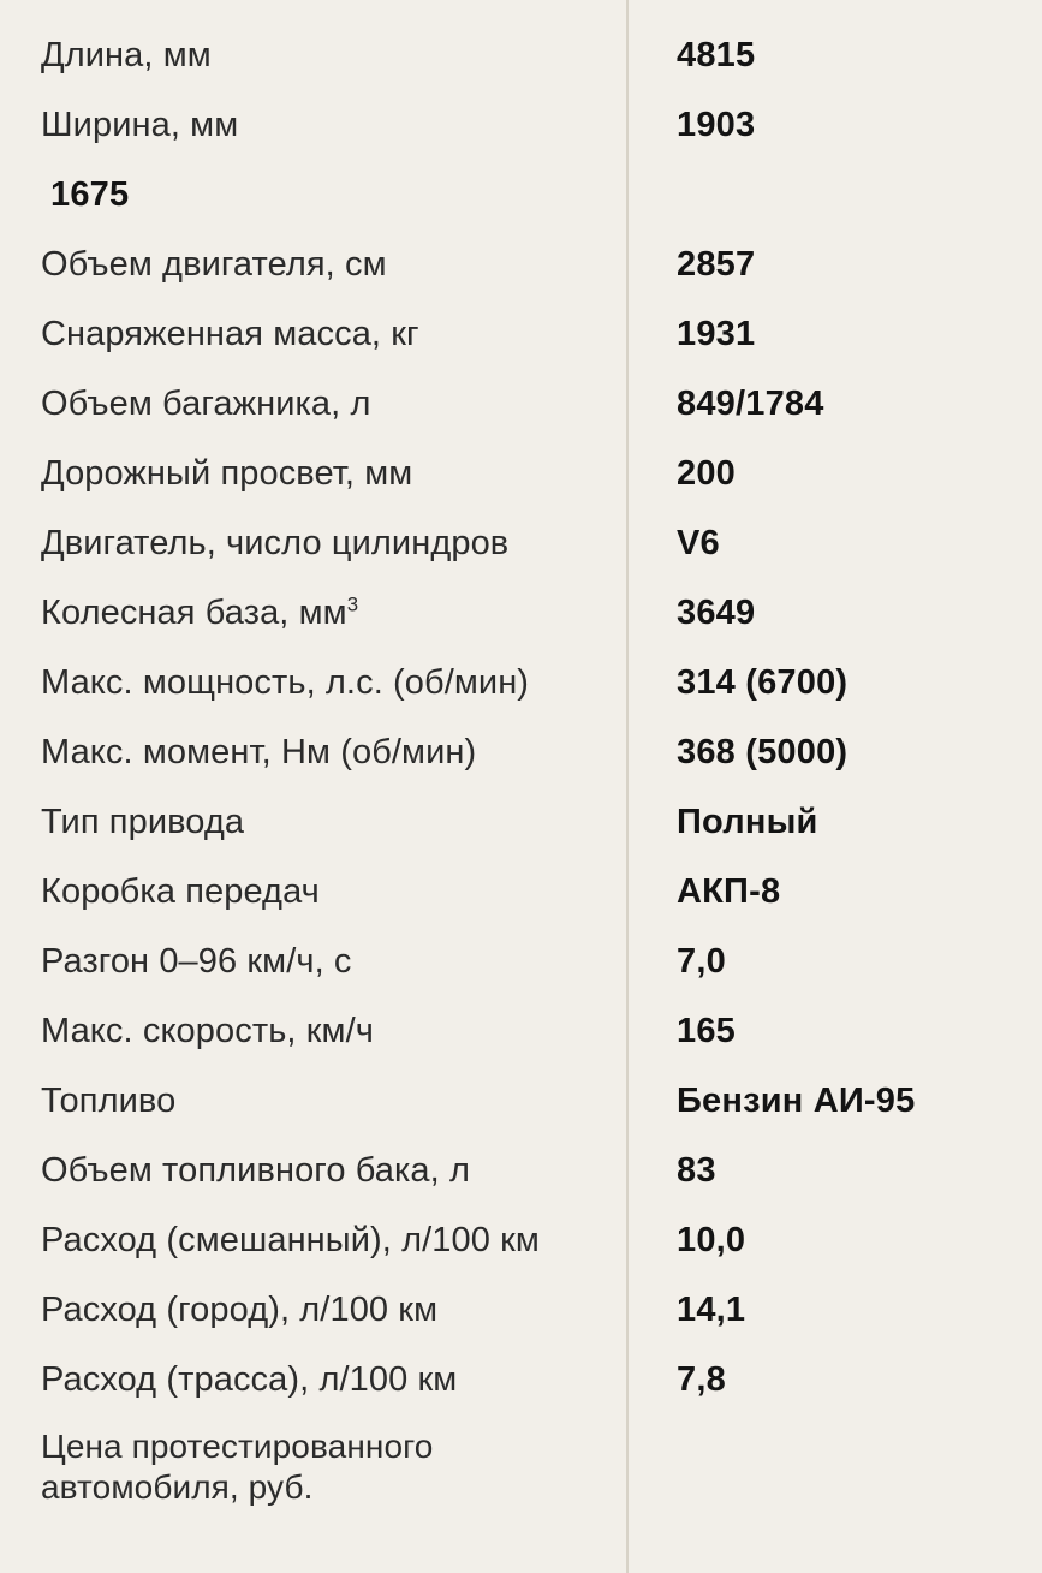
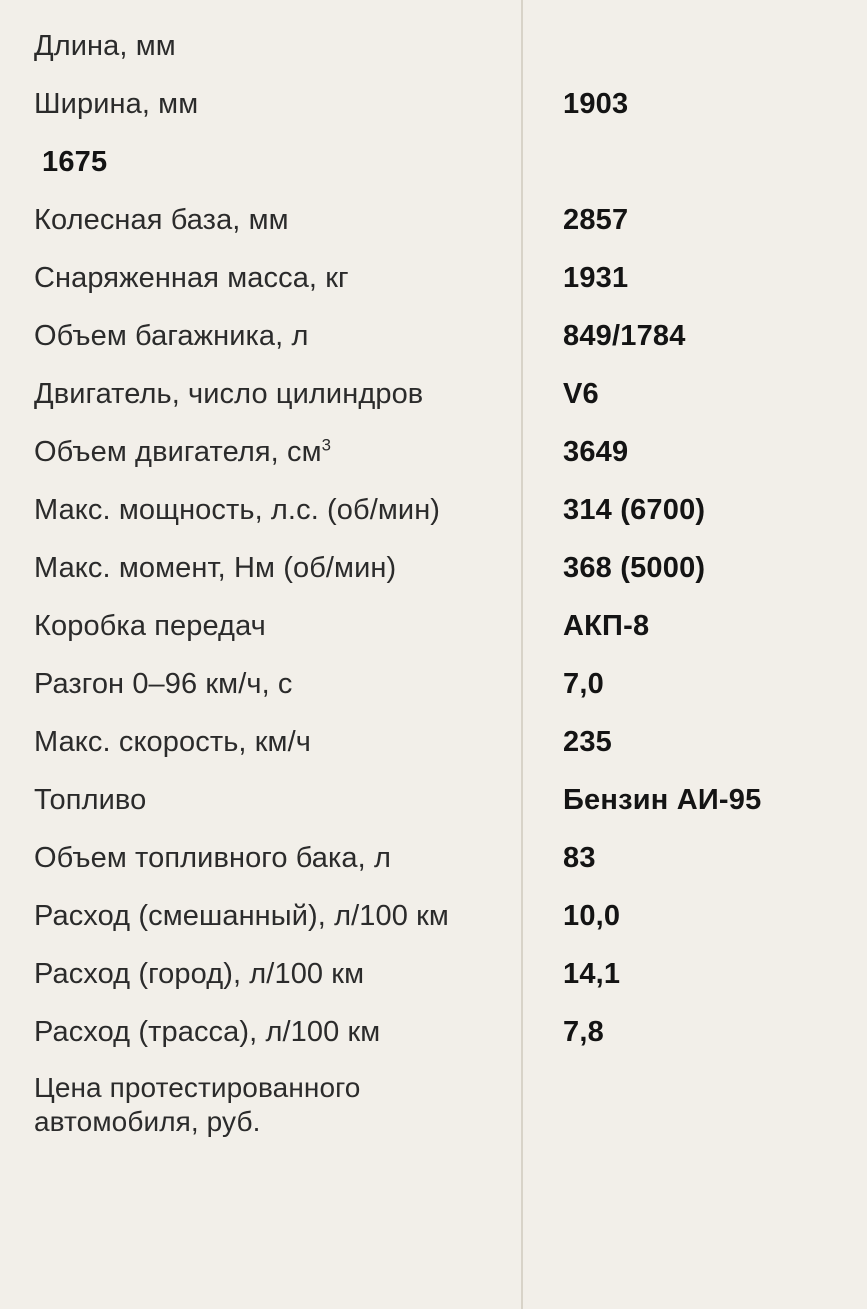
  Длина, мм
- 4815
  Ширина, мм
  1903
  1675
- Объем двигателя, см
+ Колесная база, мм
  2857
  Снаряженная масса, кг
  1931
  Объем багажника, л
  849/1784
- Дорожный просвет, мм
- 200
  Двигатель, число цилиндров
  V6
- Колесная база, мм3
+ Объем двигателя, см3
  3649
  Макс. мощность, л.с. (об/мин)
  314 (6700)
  Макс. момент, Нм (об/мин)
  368 (5000)
- Тип привода
- Полный
  Коробка передач
  АКП-8
  Разгон 0–96 км/ч, с
  7,0
  Макс. скорость, км/ч
- 165
+ 235
  Топливо
  Бензин АИ-95
  Объем топливного бака, л
  83
  Расход (смешанный), л/100 км
  10,0
  Расход (город), л/100 км
  14,1
  Расход (трасса), л/100 км
  7,8
  Цена протестированного автомобиля, руб.
